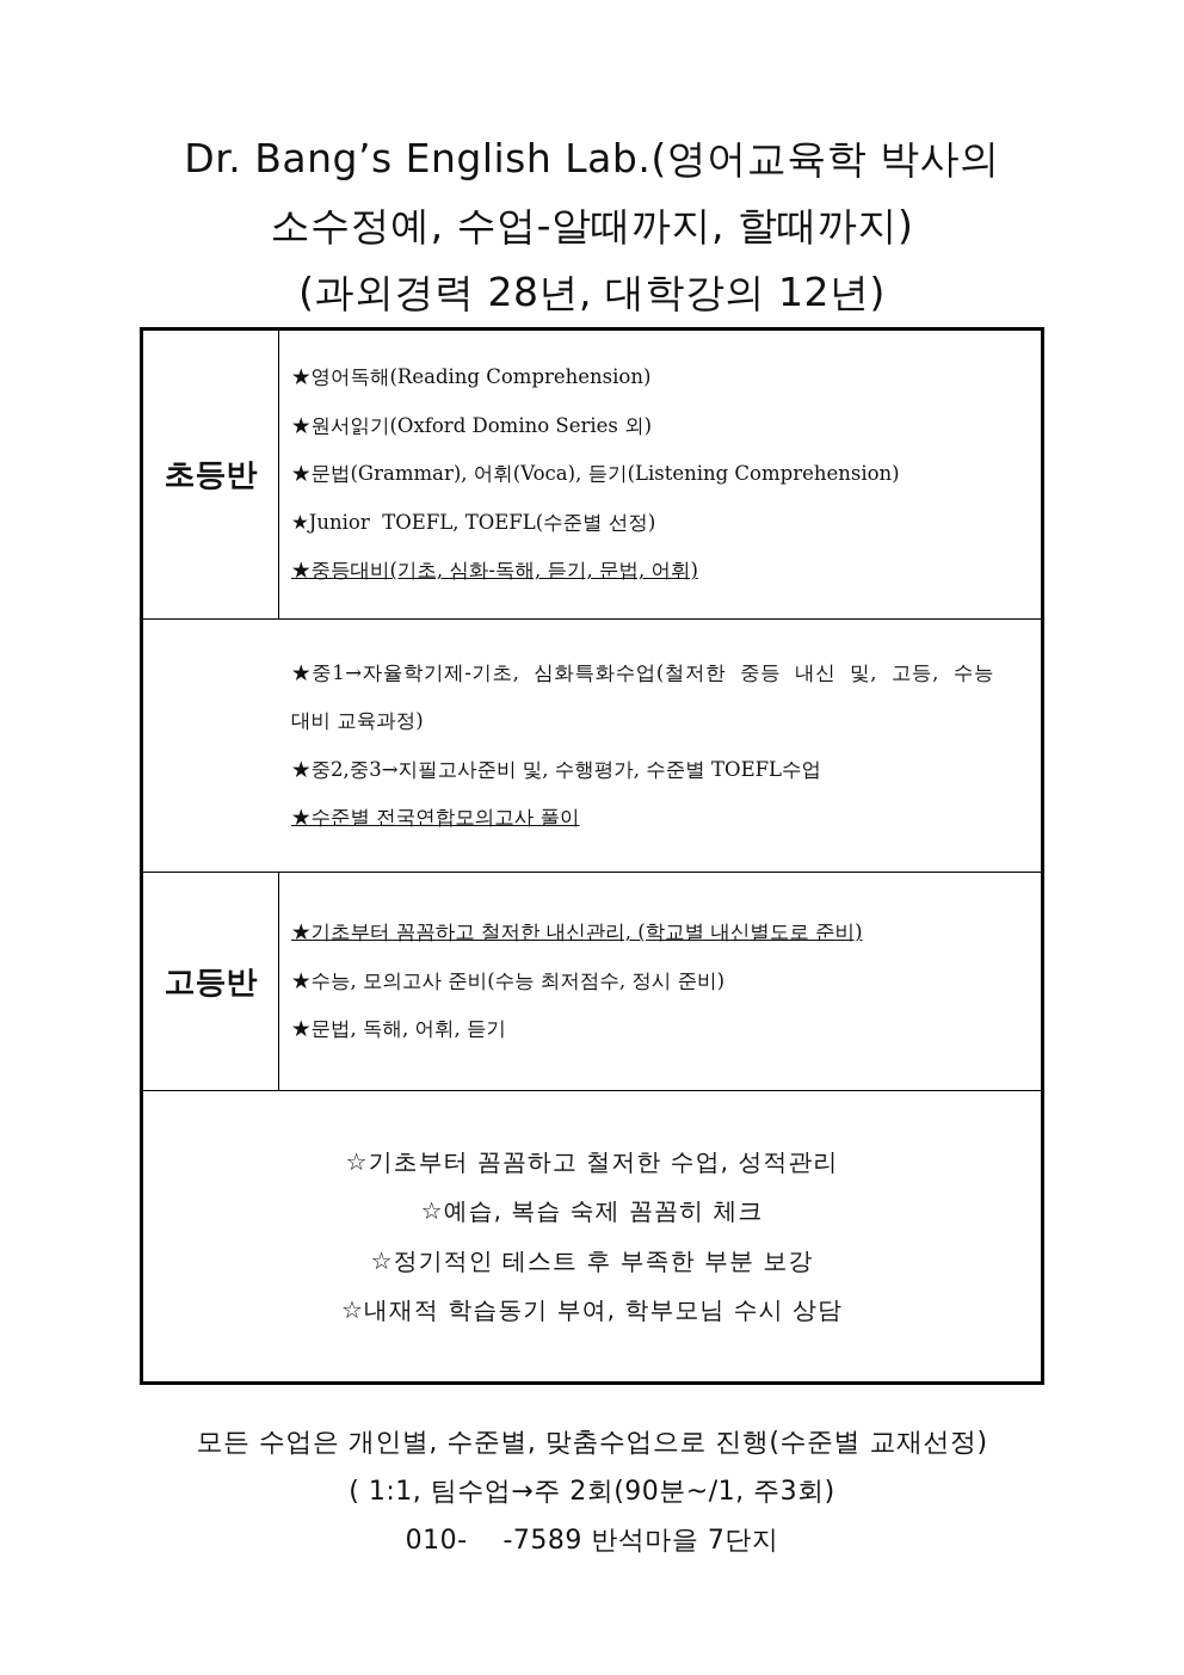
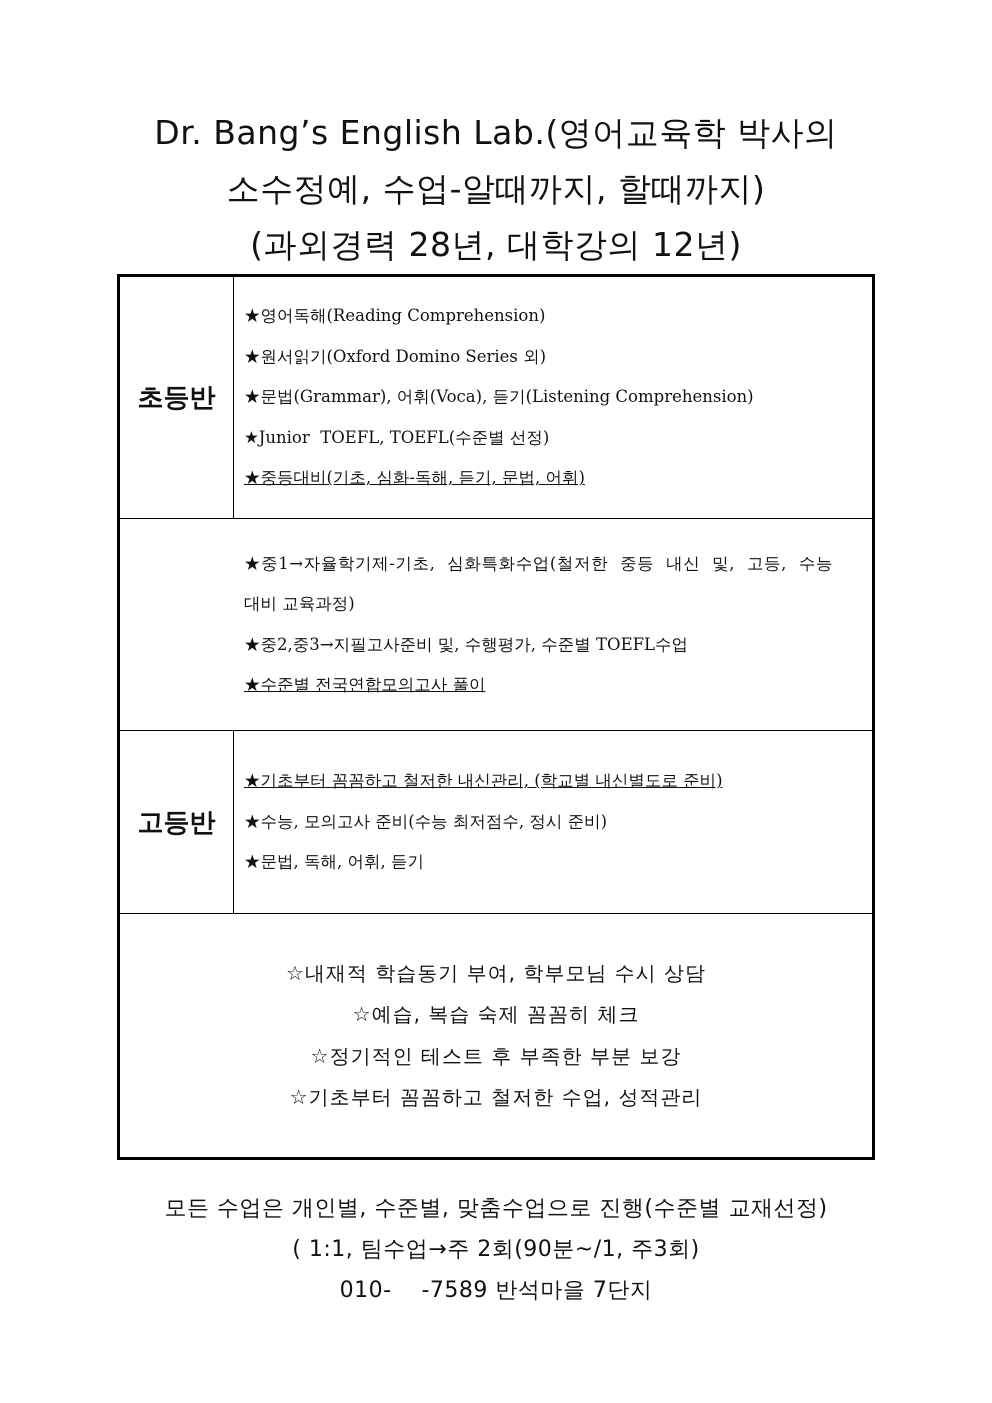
  Dr. Bang’s English Lab.(영어교육학 박사의
  소수정예, 수업-알때까지, 할때까지)
  (과외경력 28년, 대학강의 12년)
  초등반
  ★영어독해(Reading Comprehension)
  ★원서읽기(Oxford Domino Series 외)
  ★문법(Grammar), 어휘(Voca), 듣기(Listening Comprehension)
  ★Junior TOEFL, TOEFL(수준별 선정)
  ★중등대비(기초, 심화-독해, 듣기, 문법, 어휘)
  ★중1→자율학기제-기초, 심화특화수업(철저한 중등 내신 및, 고등, 수능
  대비 교육과정)
  ★중2,중3→지필고사준비 및, 수행평가, 수준별 TOEFL수업
  ★수준별 전국연합모의고사 풀이
  고등반
  ★기초부터 꼼꼼하고 철저한 내신관리, (학교별 내신별도로 준비)
  ★수능, 모의고사 준비(수능 최저점수, 정시 준비)
  ★문법, 독해, 어휘, 듣기
- ☆기초부터 꼼꼼하고 철저한 수업, 성적관리
+ ☆내재적 학습동기 부여, 학부모님 수시 상담
  ☆예습, 복습 숙제 꼼꼼히 체크
  ☆정기적인 테스트 후 부족한 부분 보강
- ☆내재적 학습동기 부여, 학부모님 수시 상담
+ ☆기초부터 꼼꼼하고 철저한 수업, 성적관리
  모든 수업은 개인별, 수준별, 맞춤수업으로 진행(수준별 교재선정)
  ( 1:1, 팀수업→주 2회(90분~/1, 주3회)
  010- -7589 반석마을 7단지
